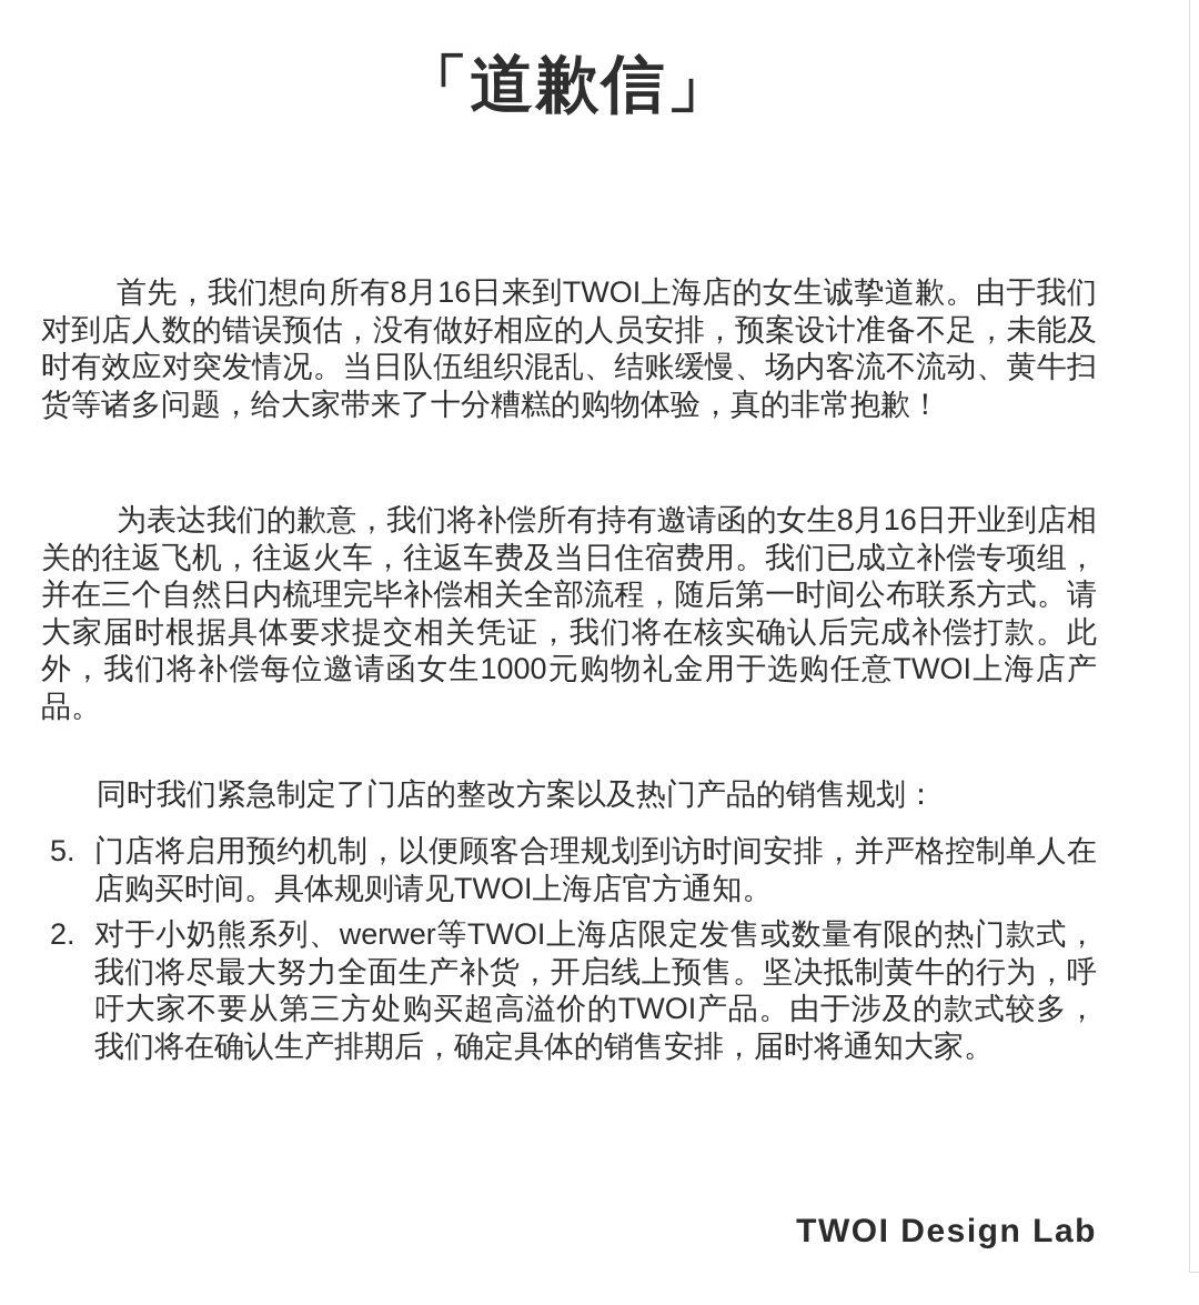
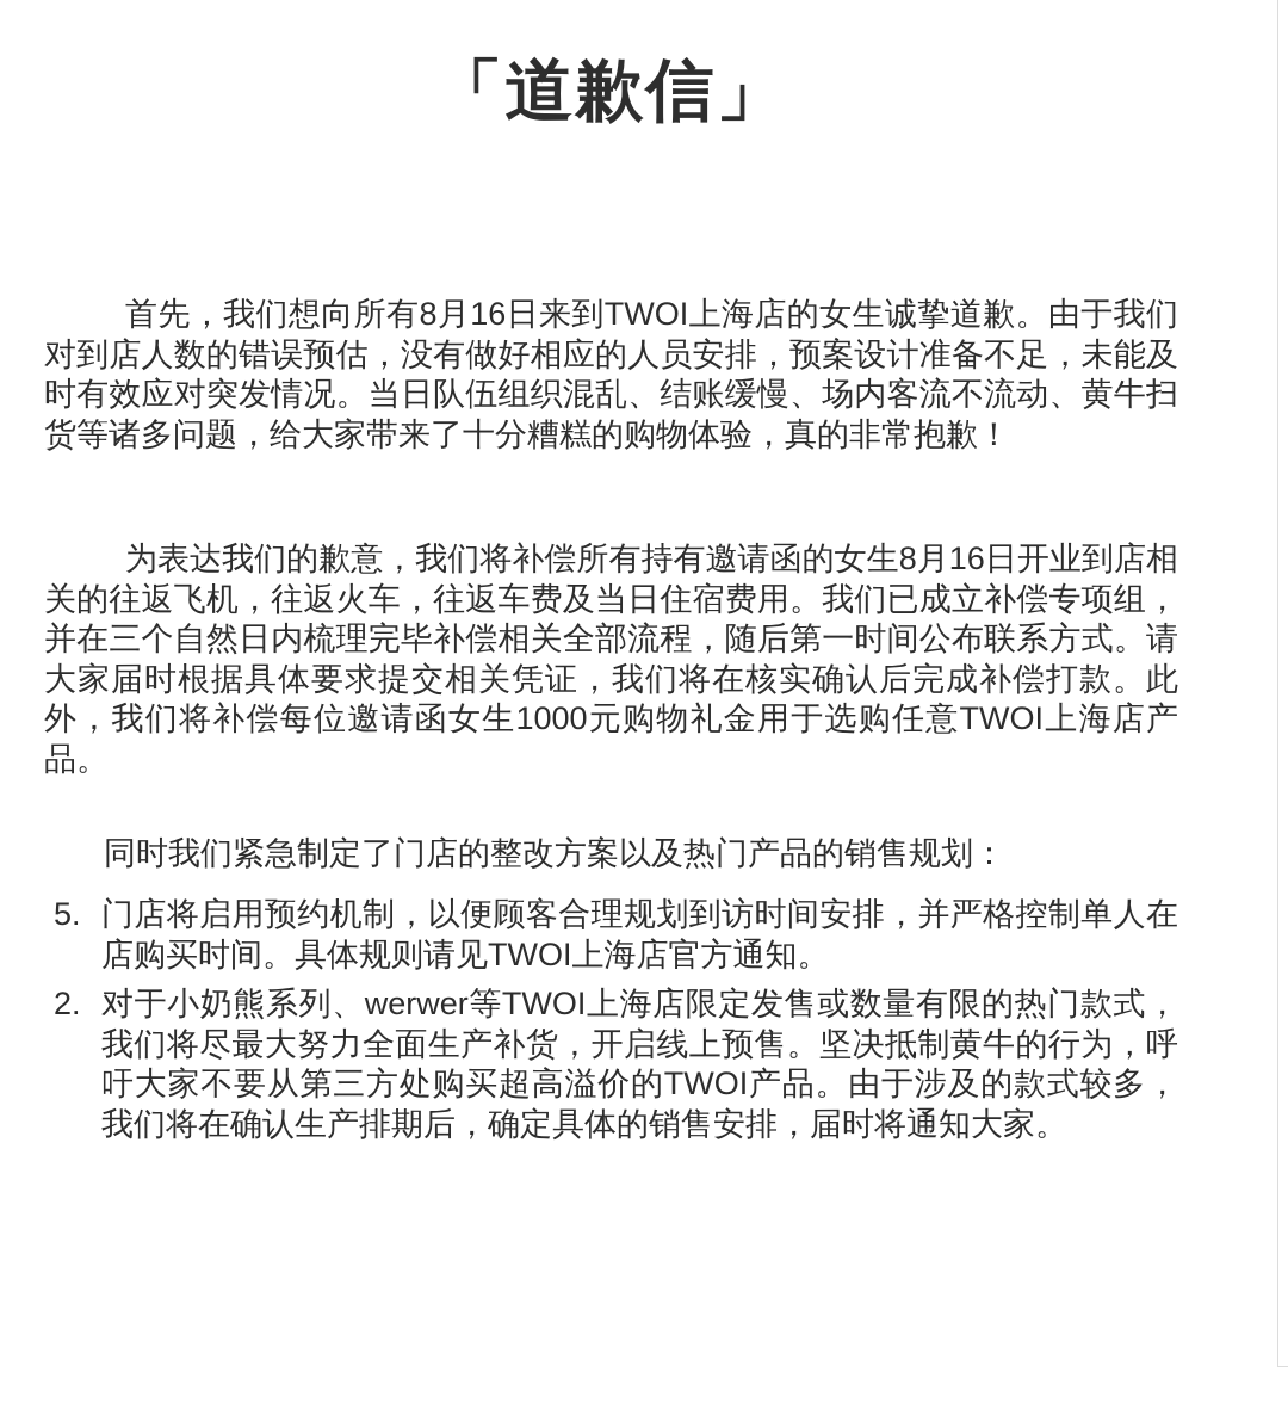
  「道歉信」
  首先，我们想向所有8月16日来到TWOI上海店的女生诚挚道歉。由于我们对到店人数的错误预估，没有做好相应的人员安排，预案设计准备不足，未能及时有效应对突发情况。当日队伍组织混乱、结账缓慢、场内客流不流动、黄牛扫货等诸多问题，给大家带来了十分糟糕的购物体验，真的非常抱歉！
  为表达我们的歉意，我们将补偿所有持有邀请函的女生8月16日开业到店相关的往返飞机，往返火车，往返车费及当日住宿费用。我们已成立补偿专项组，并在三个自然日内梳理完毕补偿相关全部流程，随后第一时间公布联系方式。请大家届时根据具体要求提交相关凭证，我们将在核实确认后完成补偿打款。此外，我们将补偿每位邀请函女生1000元购物礼金用于选购任意TWOI上海店产品。
  同时我们紧急制定了门店的整改方案以及热门产品的销售规划：
  5.
  门店将启用预约机制，以便顾客合理规划到访时间安排，并严格控制单人在店购买时间。具体规则请见TWOI上海店官方通知。
  2.
  对于小奶熊系列、werwer等TWOI上海店限定发售或数量有限的热门款式，我们将尽最大努力全面生产补货，开启线上预售。坚决抵制黄牛的行为，呼吁大家不要从第三方处购买超高溢价的TWOI产品。由于涉及的款式较多，我们将在确认生产排期后，确定具体的销售安排，届时将通知大家。
- TWOI Design Lab
